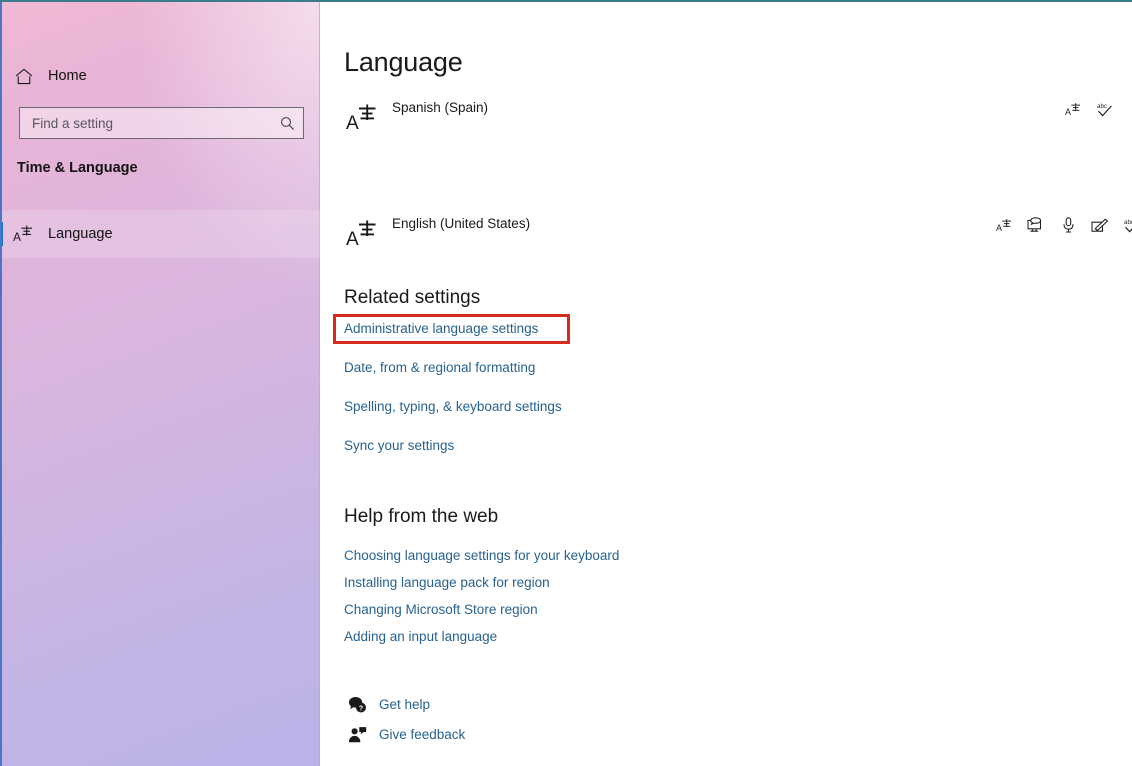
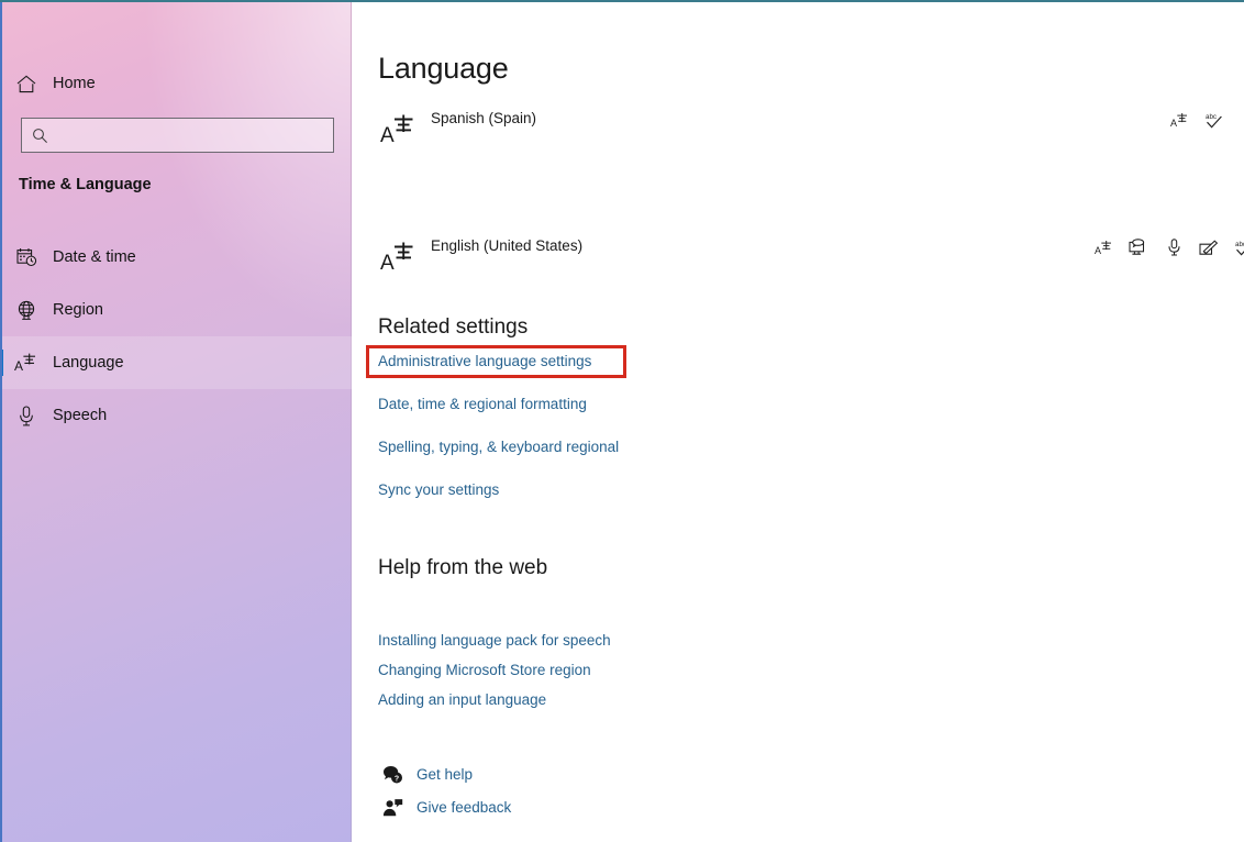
  Home
- Find a setting
  Time & Language
+ Date & time
+ Region
  A
  Language
+ Speech
  Language
  A
  Spanish (Spain)
  A
  A
  English (United States)
  A
  Related settings
  Administrative language settings
- Date, from & regional formatting
+ Date, time & regional formatting
- Spelling, typing, & keyboard settings
+ Spelling, typing, & keyboard regional
  Sync your settings
  Help from the web
- Choosing language settings for your keyboard
- Installing language pack for region
+ Installing language pack for speech
  Changing Microsoft Store region
  Adding an input language
  Get help
  Give feedback
